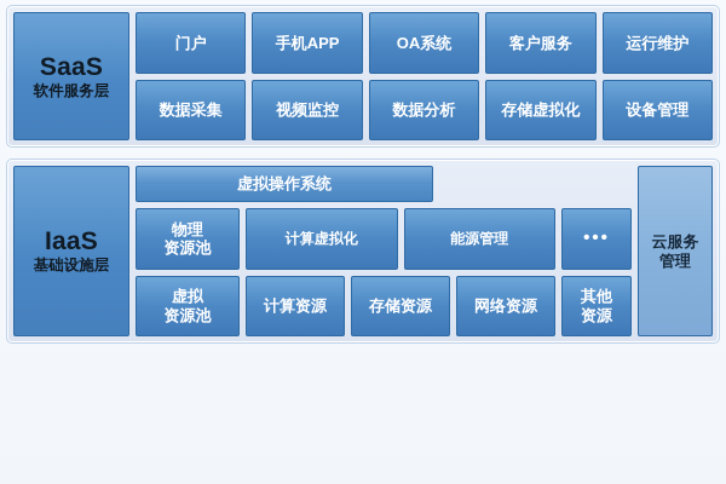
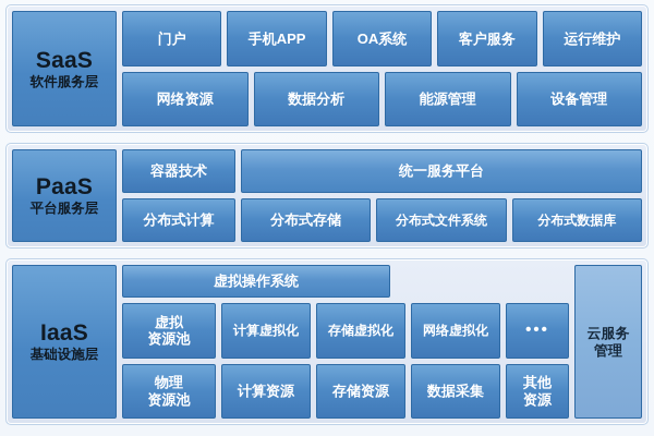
  SaaS
  软件服务层
  门户
  手机APP
  OA系统
  客户服务
  运行维护
- 数据采集
+ 网络资源
- 视频监控
  数据分析
- 存储虚拟化
+ 能源管理
  设备管理
+ PaaS
+ 平台服务层
+ 容器技术
+ 统一服务平台
+ 分布式计算
+ 分布式存储
+ 分布式文件系统
+ 分布式数据库
  IaaS
  基础设施层
  虚拟操作系统
- 物理
+ 虚拟
  资源池
  计算虚拟化
- 能源管理
+ 存储虚拟化
+ 网络虚拟化
  •••
- 虚拟
+ 物理
  资源池
  计算资源
  存储资源
- 网络资源
+ 数据采集
  其他
  资源
  云服务
  管理
